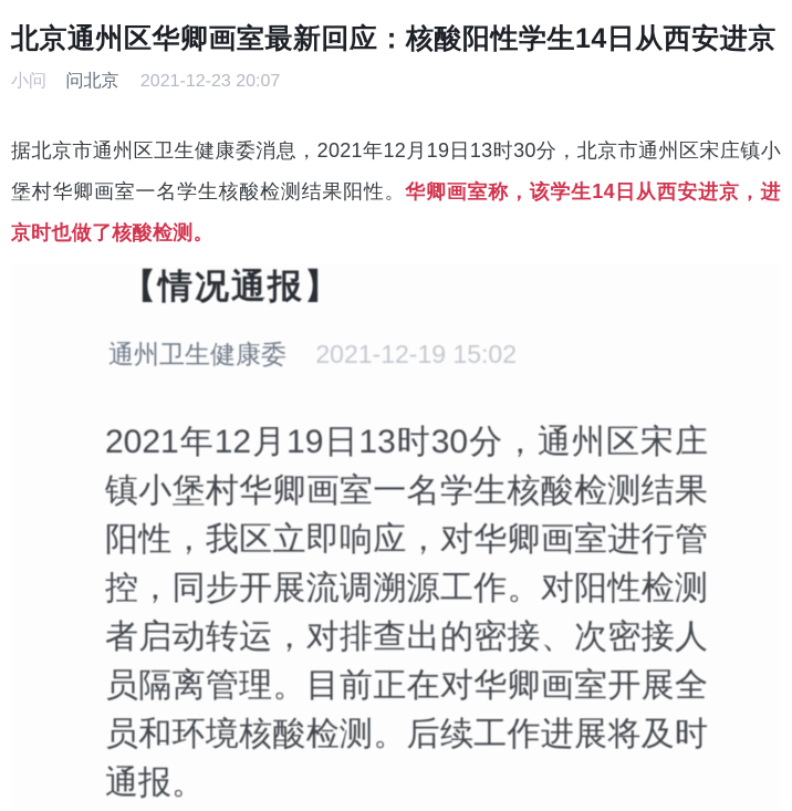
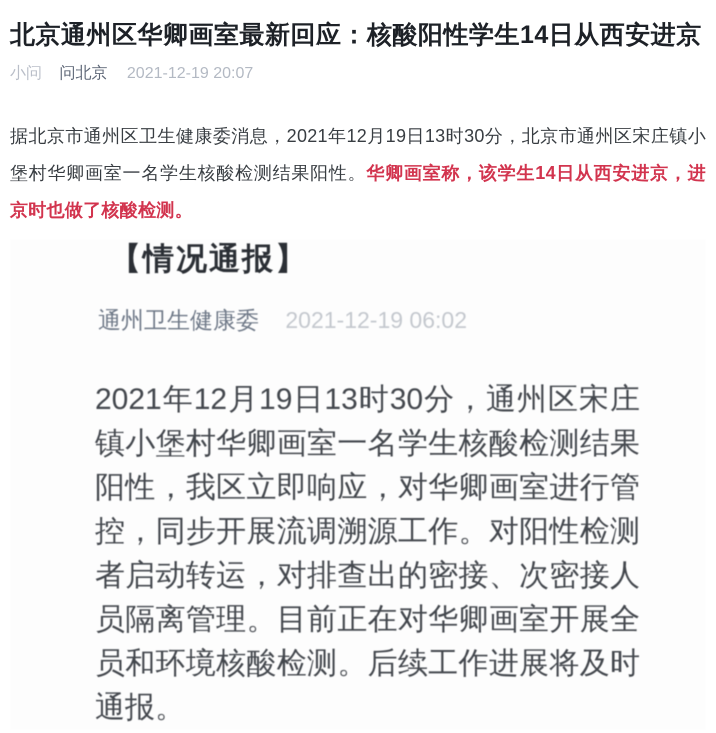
  北京通州区华卿画室最新回应：核酸阳性学生14日从西安进京
- 小问 问北京 2021-12-23 20:07
+ 小问 问北京 2021-12-19 20:07
  据北京市通州区卫生健康委消息，2021年12月19日13时30分，北京市通州区宋庄镇小堡村华卿画室一名学生核酸检测结果阳性。华卿画室称，该学生14日从西安进京，进京时也做了核酸检测。
  【情况通报】
- 通州卫生健康委 2021-12-19 15:02
+ 通州卫生健康委 2021-12-19 06:02
  2021年12月19日13时30分，通州区宋庄镇小堡村华卿画室一名学生核酸检测结果阳性，我区立即响应，对华卿画室进行管控，同步开展流调溯源工作。对阳性检测者启动转运，对排查出的密接、次密接人员隔离管理。目前正在对华卿画室开展全员和环境核酸检测。后续工作进展将及时通报。
